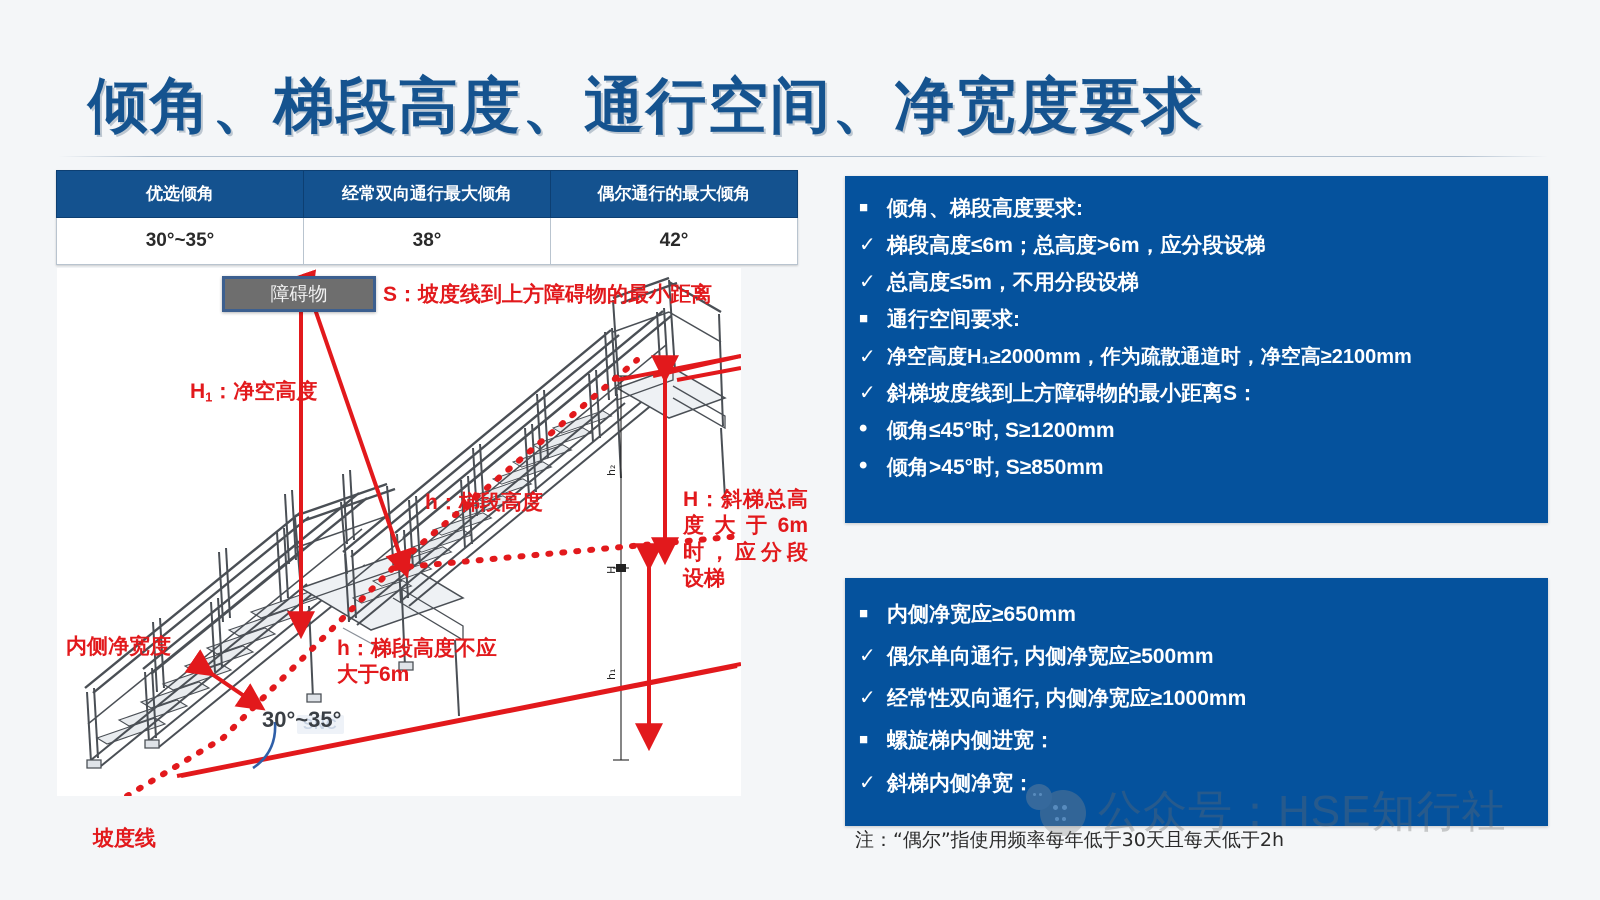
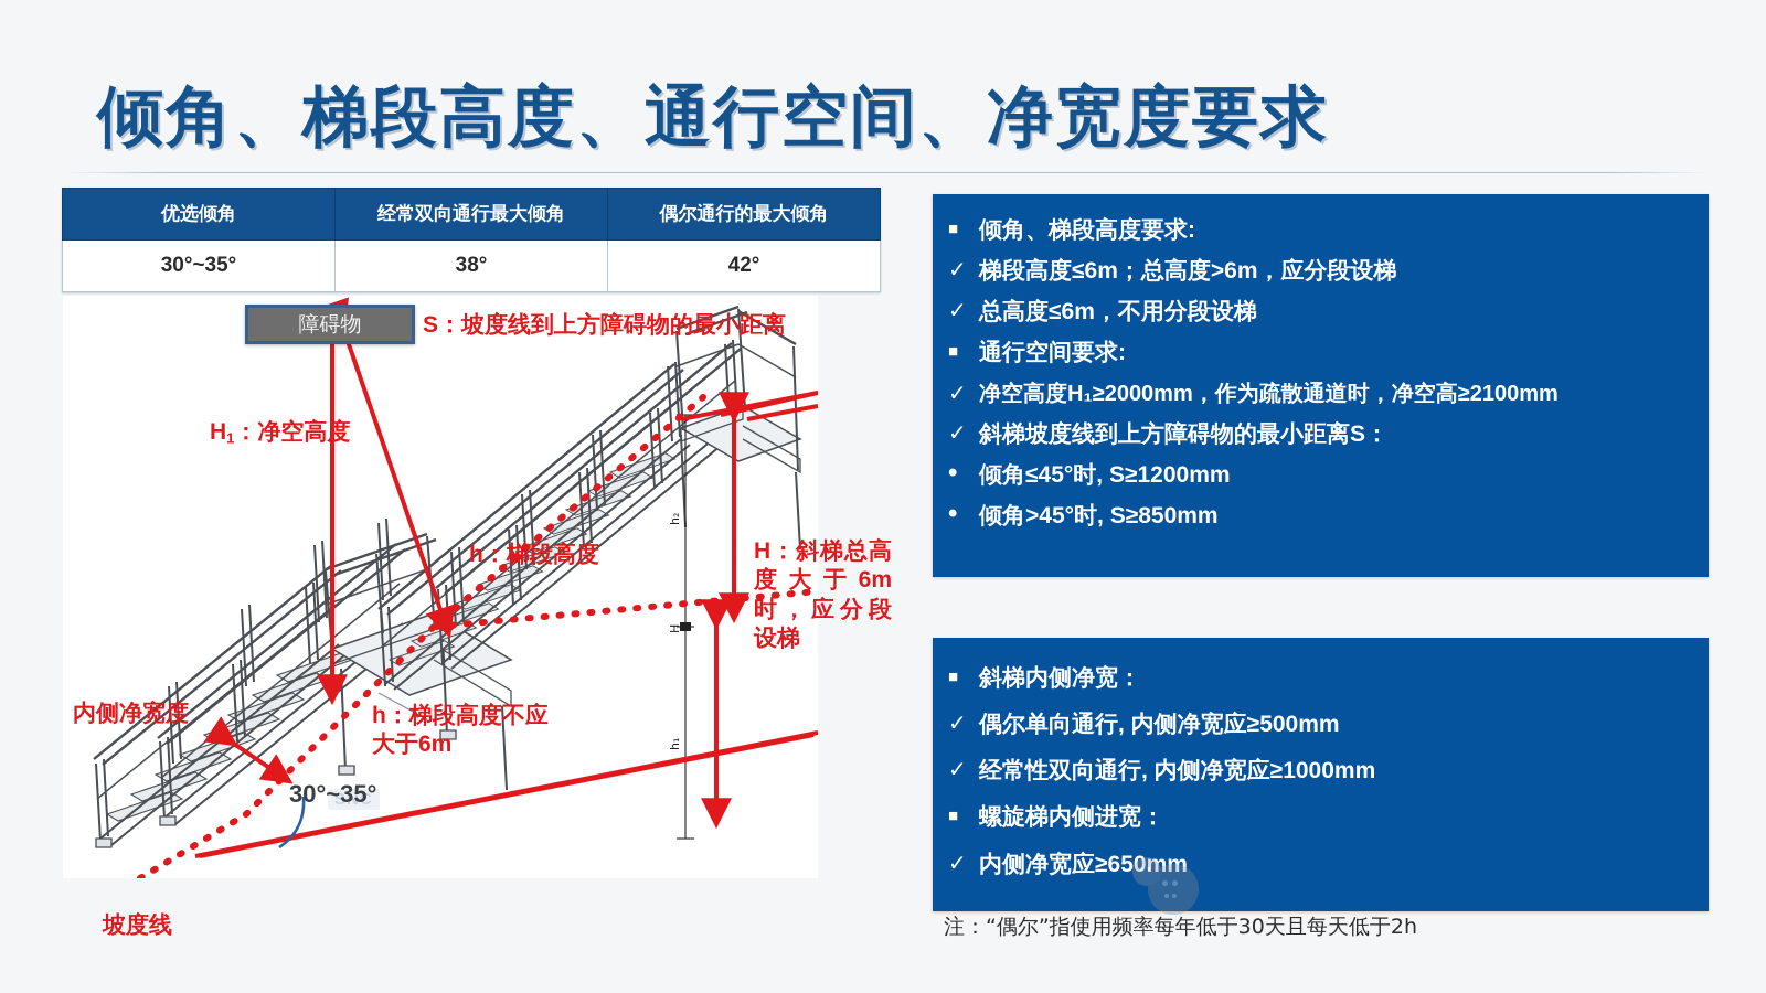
  倾角、梯段高度、通行空间、净宽度要求
  优选倾角	经常双向通行最大倾角	偶尔通行的最大倾角
  30°~35°	38°	42°
  SNC
  障碍物
  S：坡度线到上方障碍物的最小距离
  H1：净空高度
  h：梯段高度
  H：斜梯总高度大于6m时，应分段设梯
  内侧净宽度
  h：梯段高度不应大于6m
  坡度线
  30°~35°
  ■
  倾角、梯段高度要求:
  ✓
  梯段高度≤6m；总高度>6m，应分段设梯
  ✓
- 总高度≤5m，不用分段设梯
+ 总高度≤6m，不用分段设梯
  ■
  通行空间要求:
  ✓
  净空高度H₁≥2000mm，作为疏散通道时，净空高≥2100mm
  ✓
  斜梯坡度线到上方障碍物的最小距离S：
  •
  倾角≤45°时, S≥1200mm
  •
  倾角>45°时, S≥850mm
  ■
- 内侧净宽应≥650mm
+ 斜梯内侧净宽：
  ✓
  偶尔单向通行, 内侧净宽应≥500mm
  ✓
  经常性双向通行, 内侧净宽应≥1000mm
  ■
  螺旋梯内侧进宽：
  ✓
- 斜梯内侧净宽：
+ 内侧净宽应≥650mm
  注：“偶尔”指使用频率每年低于30天且每天低于2h
- 公众号：HSE知行社
